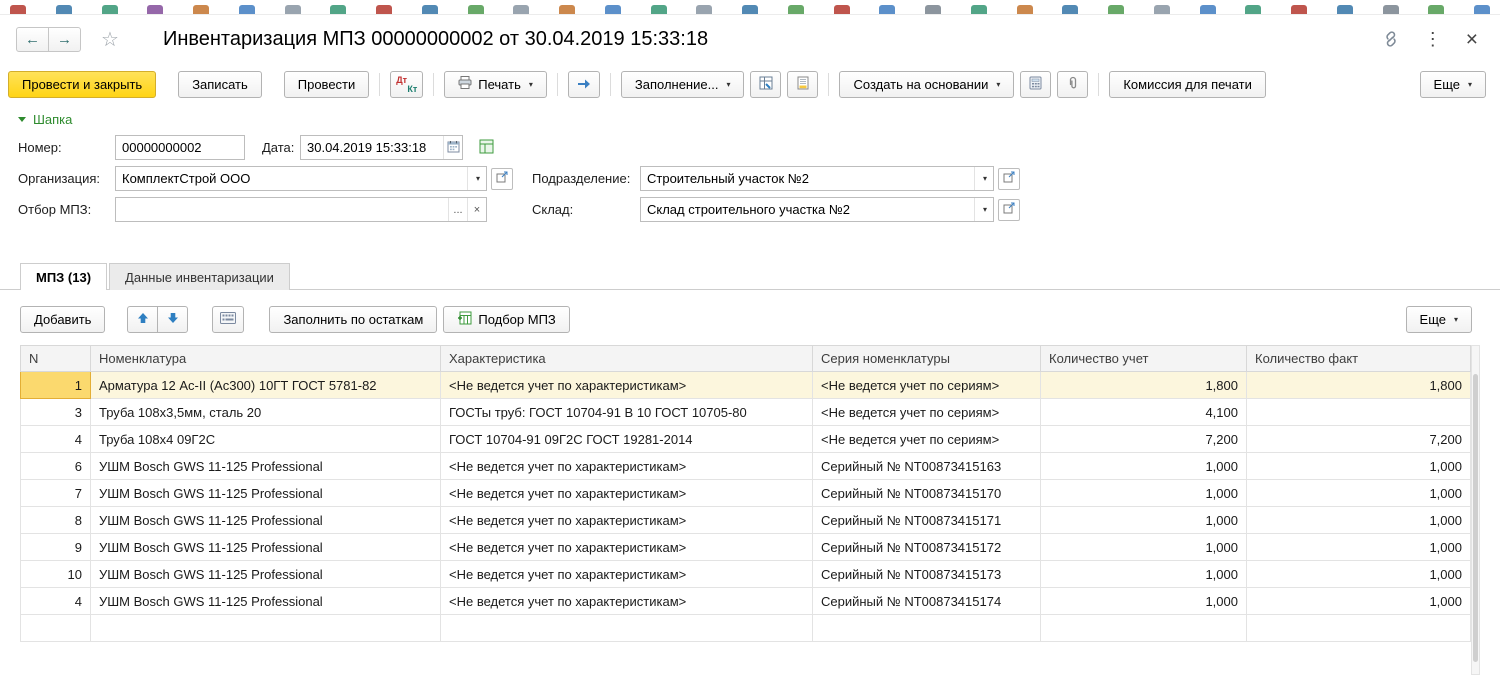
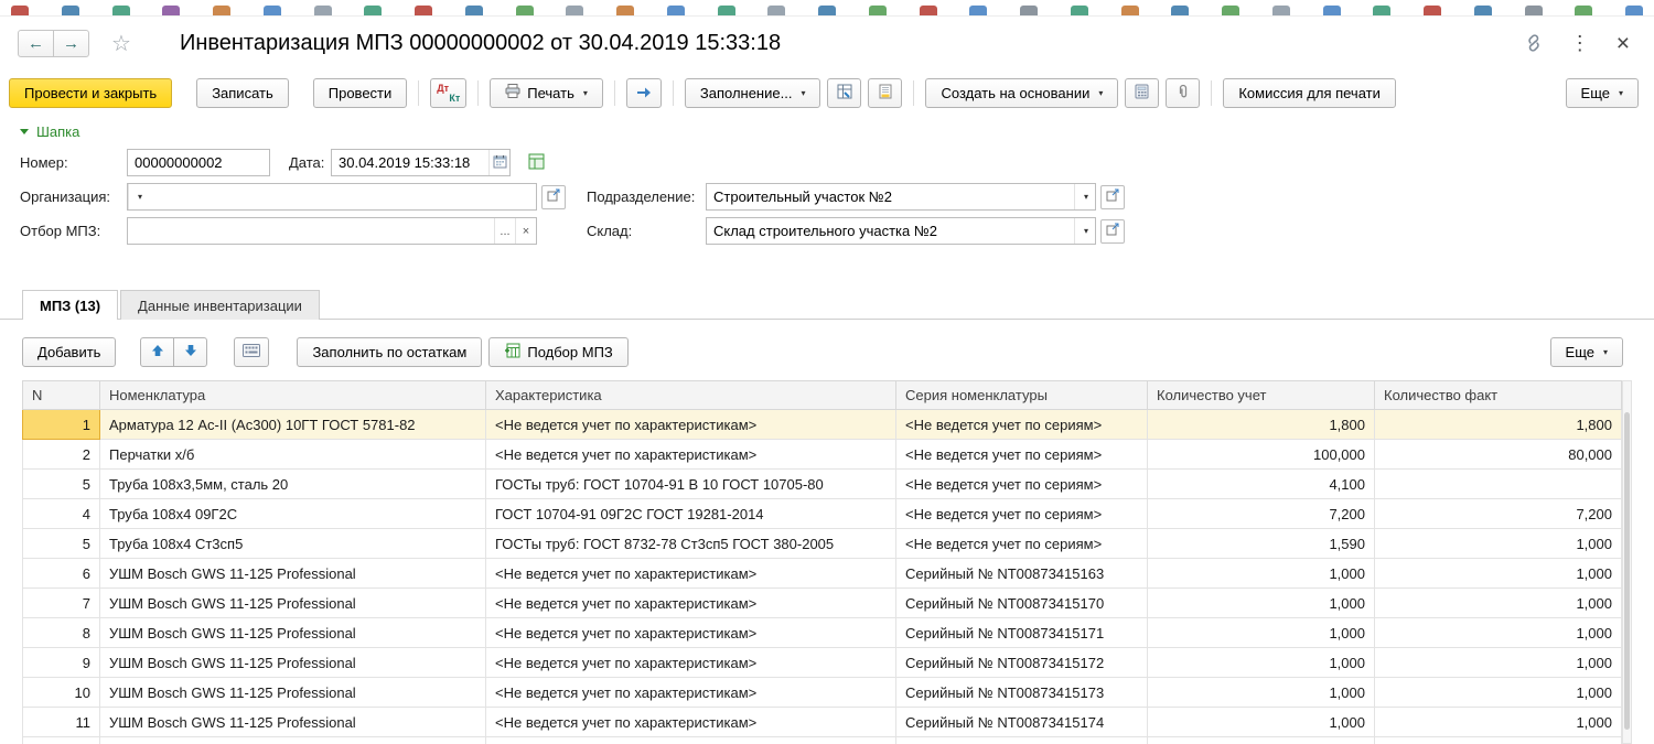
  ←
  →
  ☆
  Инвентаризация МПЗ 00000000002 от 30.04.2019 15:33:18
  ⋮
  ×
  Провести и закрыть
  Записать
  Провести
  Дт
  Кт
  Печать
  ▾
  Заполнение...
  ▾
  Создать на основании
  ▾
  Комиссия для печати
  Еще
  ▾
  Шапка
  Номер:
  00000000002
  Дата:
  30.04.2019 15:33:18
  Организация:
- КомплектСтрой ООО
  ▾
  Подразделение:
  Строительный участок №2
  ▾
  Отбор МПЗ:
  ...
  ×
  Склад:
  Склад строительного участка №2
  ▾
  МПЗ (13)
  Данные инвентаризации
  Добавить
  Заполнить по остаткам
  Подбор МПЗ
  Еще
  ▾
  N	Номенклатура	Характеристика	Серия номенклатуры	Количество учет	Количество факт
  1	Арматура 12 Ас-II (Ас300) 10ГТ ГОСТ 5781-82	<Не ведется учет по характеристикам>	<Не ведется учет по сериям>	1,800	1,800
+ 2	Перчатки х/б	<Не ведется учет по характеристикам>	<Не ведется учет по сериям>	100,000	80,000
- 3	Труба 108х3,5мм, сталь 20	ГОСТы труб: ГОСТ 10704-91 В 10 ГОСТ 10705-80	<Не ведется учет по сериям>	4,100
+ 5	Труба 108х3,5мм, сталь 20	ГОСТы труб: ГОСТ 10704-91 В 10 ГОСТ 10705-80	<Не ведется учет по сериям>	4,100
  4	Труба 108х4 09Г2С	ГОСТ 10704-91 09Г2С ГОСТ 19281-2014	<Не ведется учет по сериям>	7,200	7,200
+ 5	Труба 108х4 Ст3сп5	ГОСТы труб: ГОСТ 8732-78 Ст3сп5 ГОСТ 380-2005	<Не ведется учет по сериям>	1,590	1,000
  6	УШМ Bosch GWS 11-125 Professional	<Не ведется учет по характеристикам>	Серийный № NT00873415163	1,000	1,000
  7	УШМ Bosch GWS 11-125 Professional	<Не ведется учет по характеристикам>	Серийный № NT00873415170	1,000	1,000
  8	УШМ Bosch GWS 11-125 Professional	<Не ведется учет по характеристикам>	Серийный № NT00873415171	1,000	1,000
  9	УШМ Bosch GWS 11-125 Professional	<Не ведется учет по характеристикам>	Серийный № NT00873415172	1,000	1,000
  10	УШМ Bosch GWS 11-125 Professional	<Не ведется учет по характеристикам>	Серийный № NT00873415173	1,000	1,000
- 4	УШМ Bosch GWS 11-125 Professional	<Не ведется учет по характеристикам>	Серийный № NT00873415174	1,000	1,000
+ 11	УШМ Bosch GWS 11-125 Professional	<Не ведется учет по характеристикам>	Серийный № NT00873415174	1,000	1,000
